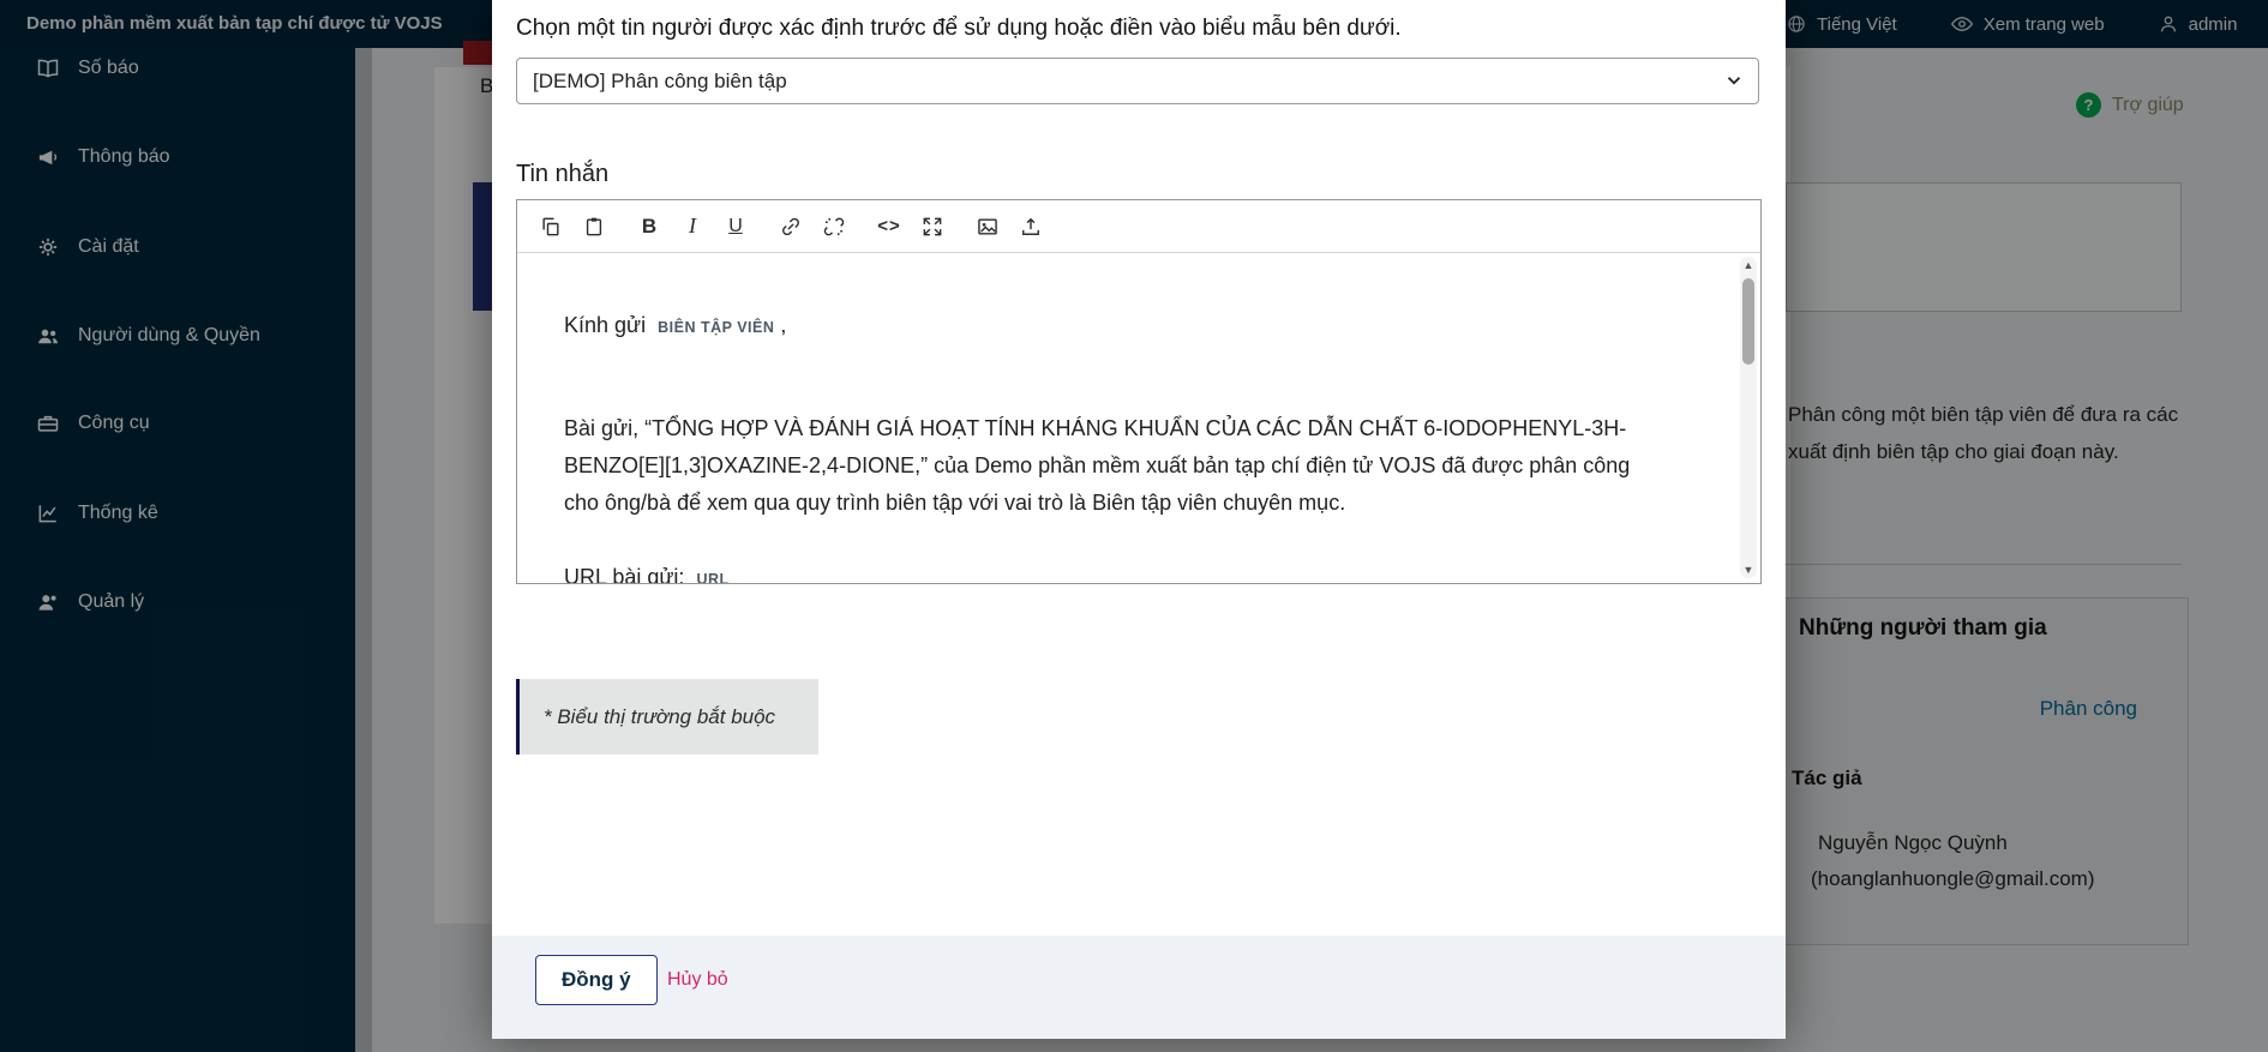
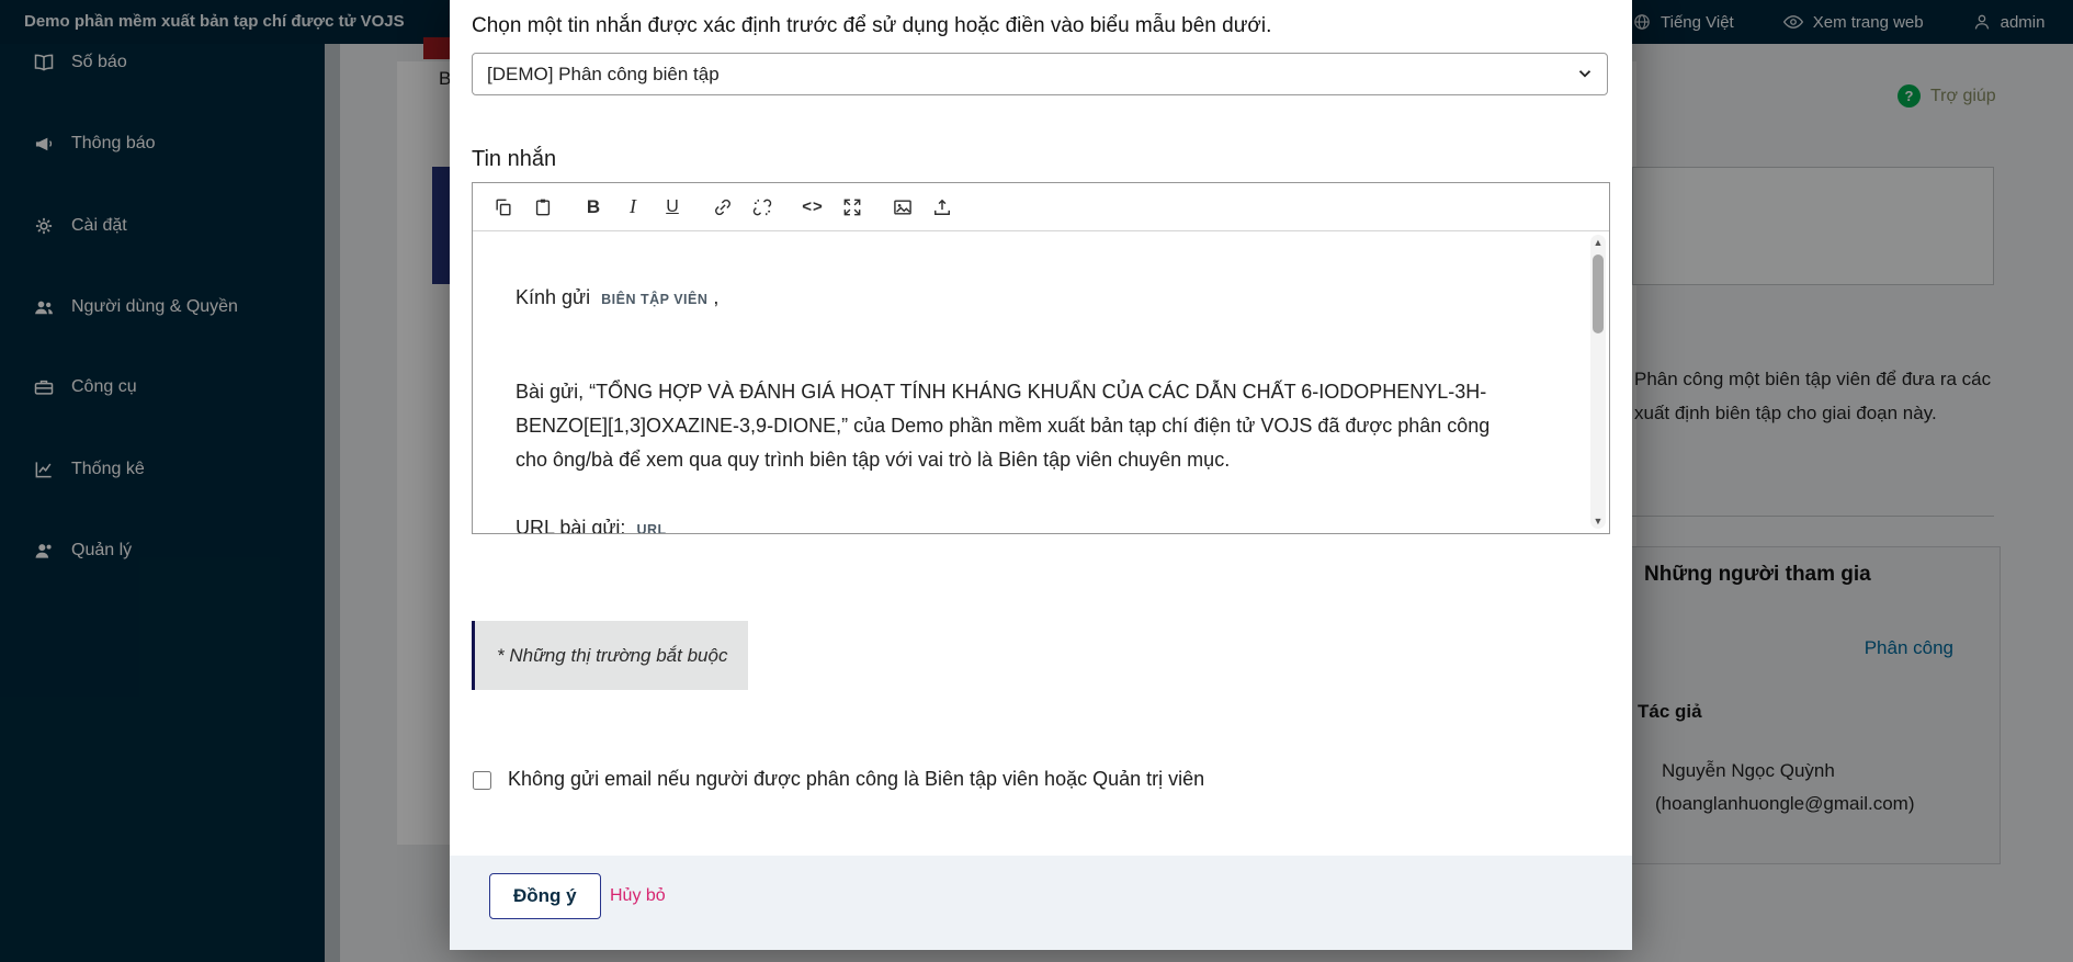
  Demo phần mềm xuất bản tạp chí được tử VOJS
  Tiếng Việt
  Xem trang web
  admin
  Số báo
  Thông báo
  Cài đặt
  Người dùng & Quyền
  Công cụ
  Thống kê
  Quản lý
  B
  ?
  Trợ giúp
  Phân công một biên tập viên để đưa ra các xuất định biên tập cho giai đoạn này.
  Những người tham gia
  Phân công
  Tác giả
  Nguyễn Ngọc Quỳnh
  (hoanglanhuongle@gmail.com)
- Chọn một tin người được xác định trước để sử dụng hoặc điền vào biểu mẫu bên dưới.
+ Chọn một tin nhắn được xác định trước để sử dụng hoặc điền vào biểu mẫu bên dưới.
  [DEMO] Phân công biên tập
  Tin nhắn
  B
  I
  U
  <>
  Kính gửi BIÊN TẬP VIÊN ,
- Bài gửi, “TỔNG HỢP VÀ ĐÁNH GIÁ HOẠT TÍNH KHÁNG KHUẨN CỦA CÁC DẪN CHẤT 6-IODOPHENYL-3H-BENZO[E][1,3]OXAZINE-2,4-DIONE,” của Demo phần mềm xuất bản tạp chí điện tử VOJS đã được phân công cho ông/bà để xem qua quy trình biên tập với vai trò là Biên tập viên chuyên mục.
+ Bài gửi, “TỔNG HỢP VÀ ĐÁNH GIÁ HOẠT TÍNH KHÁNG KHUẨN CỦA CÁC DẪN CHẤT 6-IODOPHENYL-3H-BENZO[E][1,3]OXAZINE-3,9-DIONE,” của Demo phần mềm xuất bản tạp chí điện tử VOJS đã được phân công cho ông/bà để xem qua quy trình biên tập với vai trò là Biên tập viên chuyên mục.
  URL bài gửi: URL
  ▲
  ▼
- * Biểu thị trường bắt buộc
+ * Những thị trường bắt buộc
+ Không gửi email nếu người được phân công là Biên tập viên hoặc Quản trị viên
  Đồng ý
  Hủy bỏ
